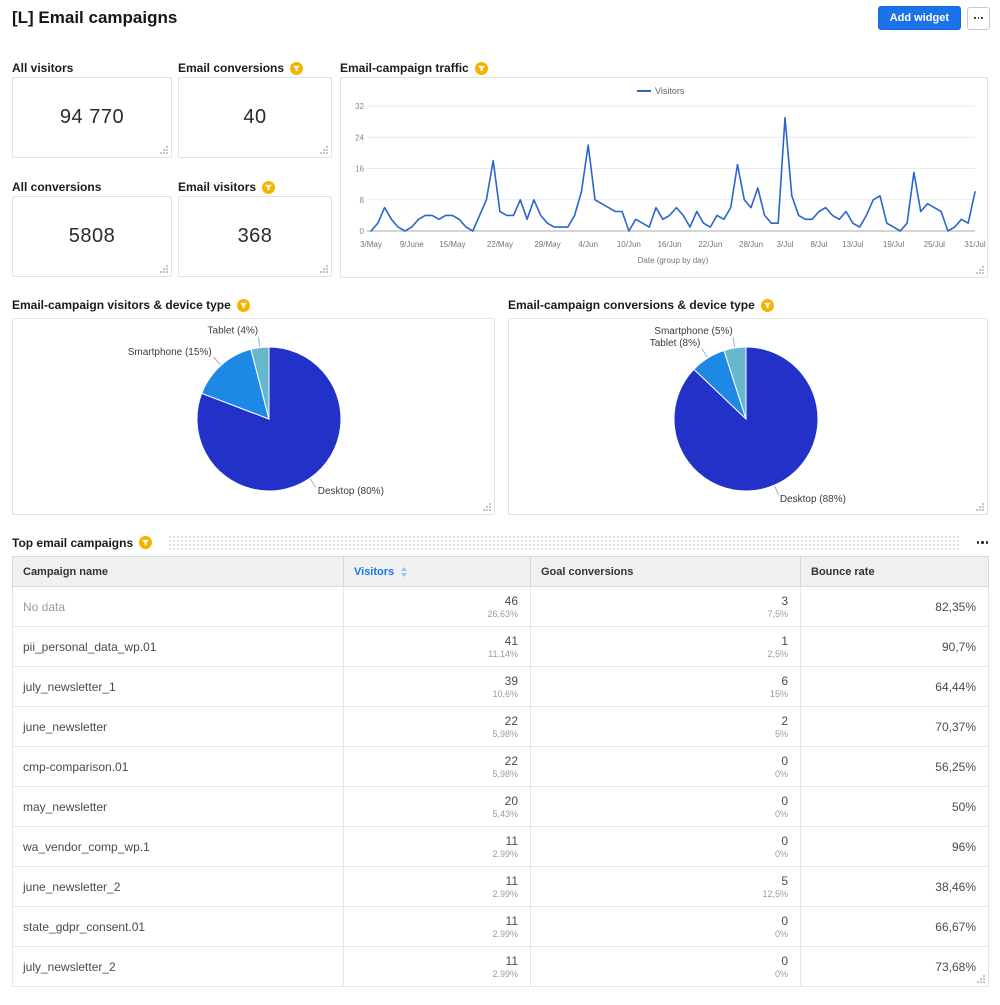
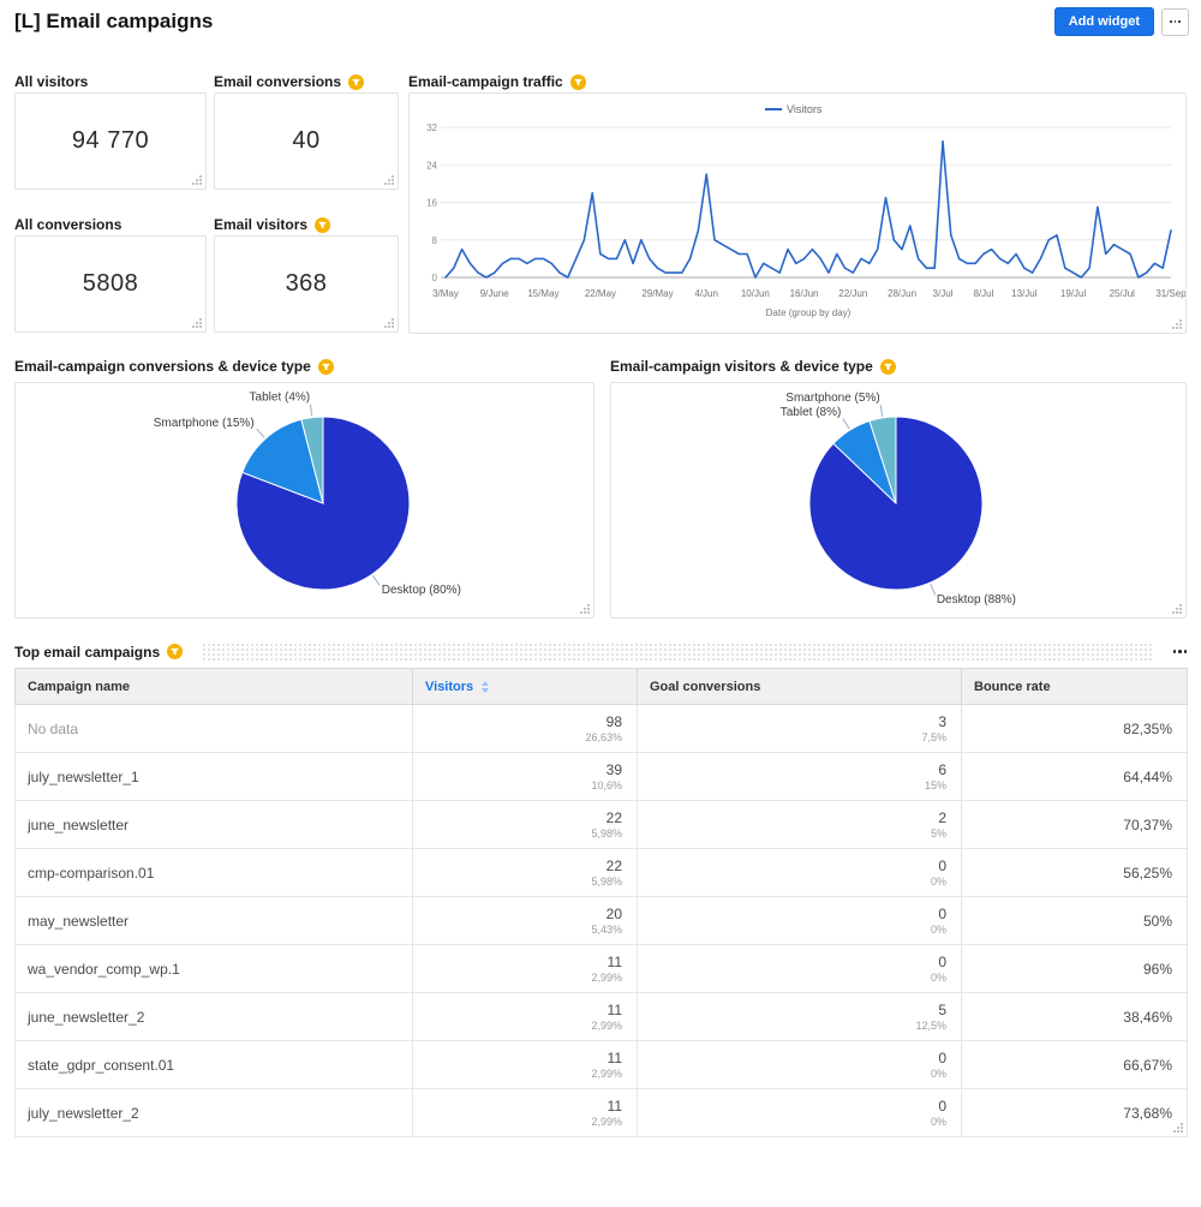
  [L] Email campaigns
  Add widget
  All visitors
  94 770
  Email conversions
  40
  All conversions
  5808
  Email visitors
  368
  Email-campaign traffic
  0
  8
  16
  24
  32
  3/May
  9/June
  15/May
  22/May
  29/May
  4/Jun
  10/Jun
  16/Jun
  22/Jun
  28/Jun
  3/Jul
  8/Jul
  13/Jul
  19/Jul
  25/Jul
- 31/Jul
+ 31/Sep
  Date (group by day)
  Visitors
- Email-campaign visitors & device type
+ Email-campaign conversions & device type
  Desktop (80%)
  Smartphone (15%)
  Tablet (4%)
- Email-campaign conversions & device type
+ Email-campaign visitors & device type
  Desktop (88%)
  Tablet (8%)
  Smartphone (5%)
  Top email campaigns
  Campaign name	Visitors	Goal conversions	Bounce rate
- No data	4626,63%	37,5%	82,35%
+ No data	9826,63%	37,5%	82,35%
- pii_personal_data_wp.01	4111,14%	12,5%	90,7%
  july_newsletter_1	3910,6%	615%	64,44%
  june_newsletter	225,98%	25%	70,37%
  cmp-comparison.01	225,98%	00%	56,25%
  may_newsletter	205,43%	00%	50%
  wa_vendor_comp_wp.1	112,99%	00%	96%
  june_newsletter_2	112,99%	512,5%	38,46%
  state_gdpr_consent.01	112,99%	00%	66,67%
  july_newsletter_2	112,99%	00%	73,68%
